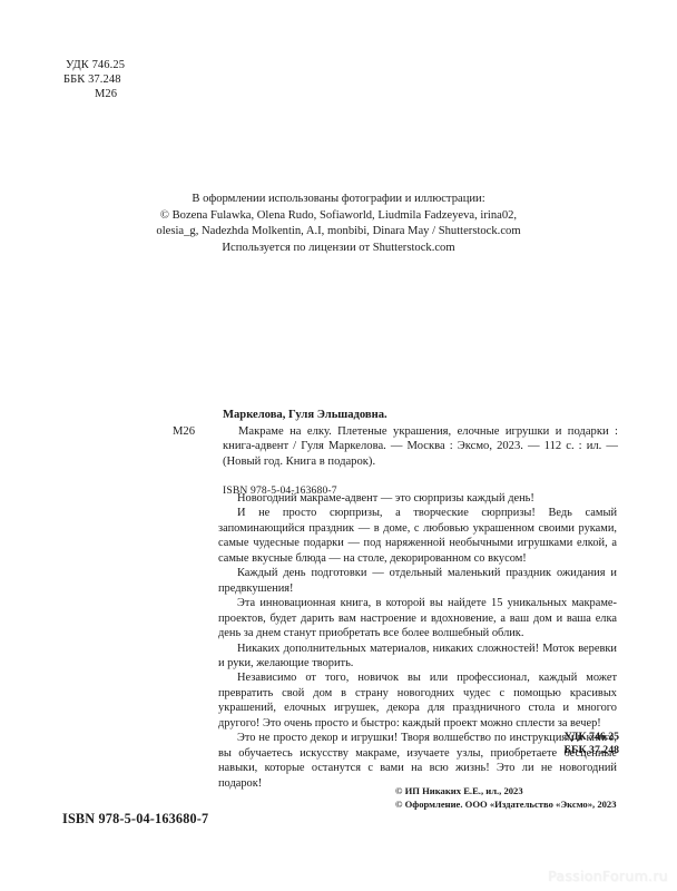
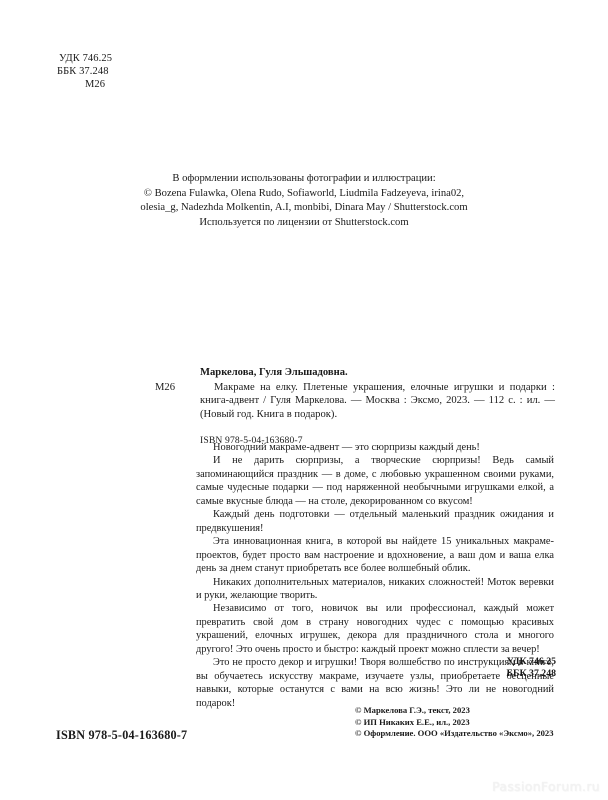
  УДК 746.25
  ББК 37.248
  М26
  В оформлении использованы фотографии и иллюстрации:
  © Bozena Fulawka, Olena Rudo, Sofiaworld, Liudmila Fadzeyeva, irina02,
  olesia_g, Nadezhda Molkentin, A.I, monbibi, Dinara May / Shutterstock.com
  Используется по лицензии от Shutterstock.com
  Маркелова, Гуля Эльшадовна.
  М26
  Макраме на елку. Плетеные украшения, елочные игрушки и подарки : книга-адвент / Гуля Маркелова. — Москва : Эксмо, 2023. — 112 с. : ил. — (Новый год. Книга в подарок).
  ISBN 978-5-04-163680-7
  Новогодний макраме-адвент — это сюрпризы каждый день!
- И не просто сюрпризы, а творческие сюрпризы! Ведь самый запоминающийся праздник — в доме, с любовью украшенном своими руками, самые чудесные подарки — под наряженной необычными игрушками елкой, а самые вкусные блюда — на столе, декорированном со вкусом!
+ И не дарить сюрпризы, а творческие сюрпризы! Ведь самый запоминающийся праздник — в доме, с любовью украшенном своими руками, самые чудесные подарки — под наряженной необычными игрушками елкой, а самые вкусные блюда — на столе, декорированном со вкусом!
  Каждый день подготовки — отдельный маленький праздник ожидания и предвкушения!
- Эта инновационная книга, в которой вы найдете 15 уникальных макраме-проектов, будет дарить вам настроение и вдохновение, а ваш дом и ваша елка день за днем станут приобретать все более волшебный облик.
+ Эта инновационная книга, в которой вы найдете 15 уникальных макраме-проектов, будет просто вам настроение и вдохновение, а ваш дом и ваша елка день за днем станут приобретать все более волшебный облик.
  Никаких дополнительных материалов, никаких сложностей! Моток веревки и руки, желающие творить.
  Независимо от того, новичок вы или профессионал, каждый может превратить свой дом в страну новогодних чудес с помощью красивых украшений, елочных игрушек, декора для праздничного стола и многого другого! Это очень просто и быстро: каждый проект можно сплести за вечер!
  Это не просто декор и игрушки! Творя волшебство по инструкциям в книге, вы обучаетесь искусству макраме, изучаете узлы, приобретаете бесценные навыки, которые останутся с вами на всю жизнь! Это ли не новогодний подарок!
  УДК 746.25
  ББК 37.248
+ © Маркелова Г.Э., текст, 2023
  © ИП Никаких Е.Е., ил., 2023
  © Оформление. ООО «Издательство «Эксмо», 2023
  ISBN 978-5-04-163680-7
